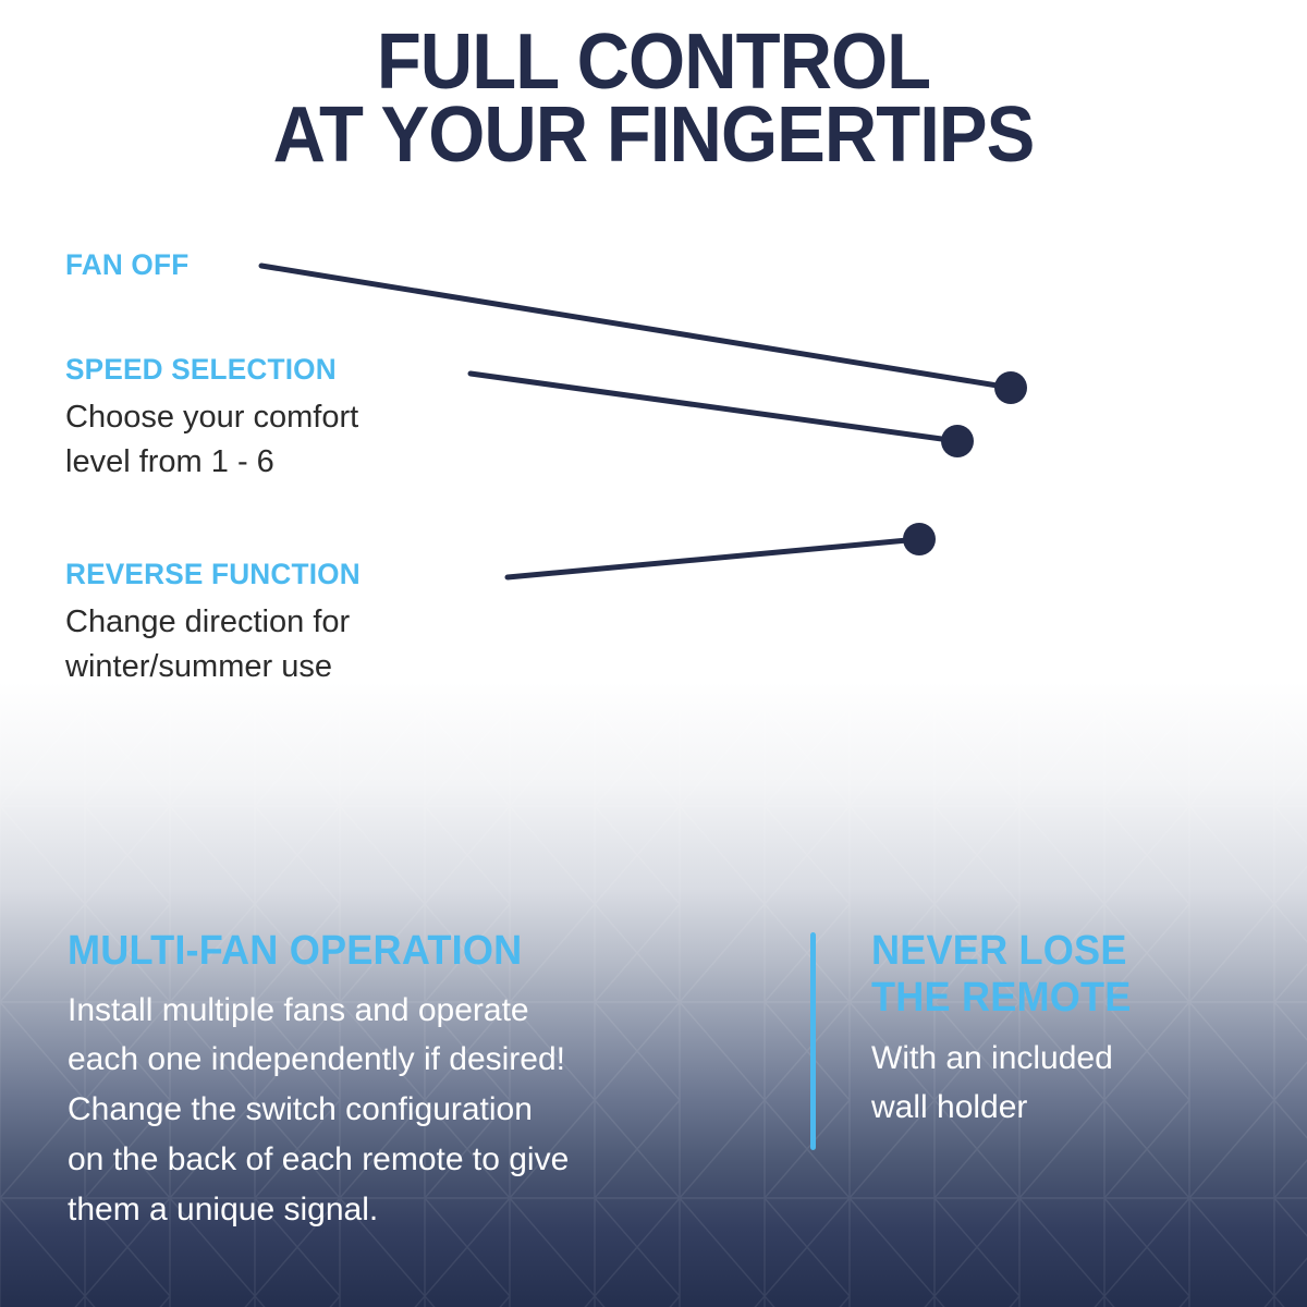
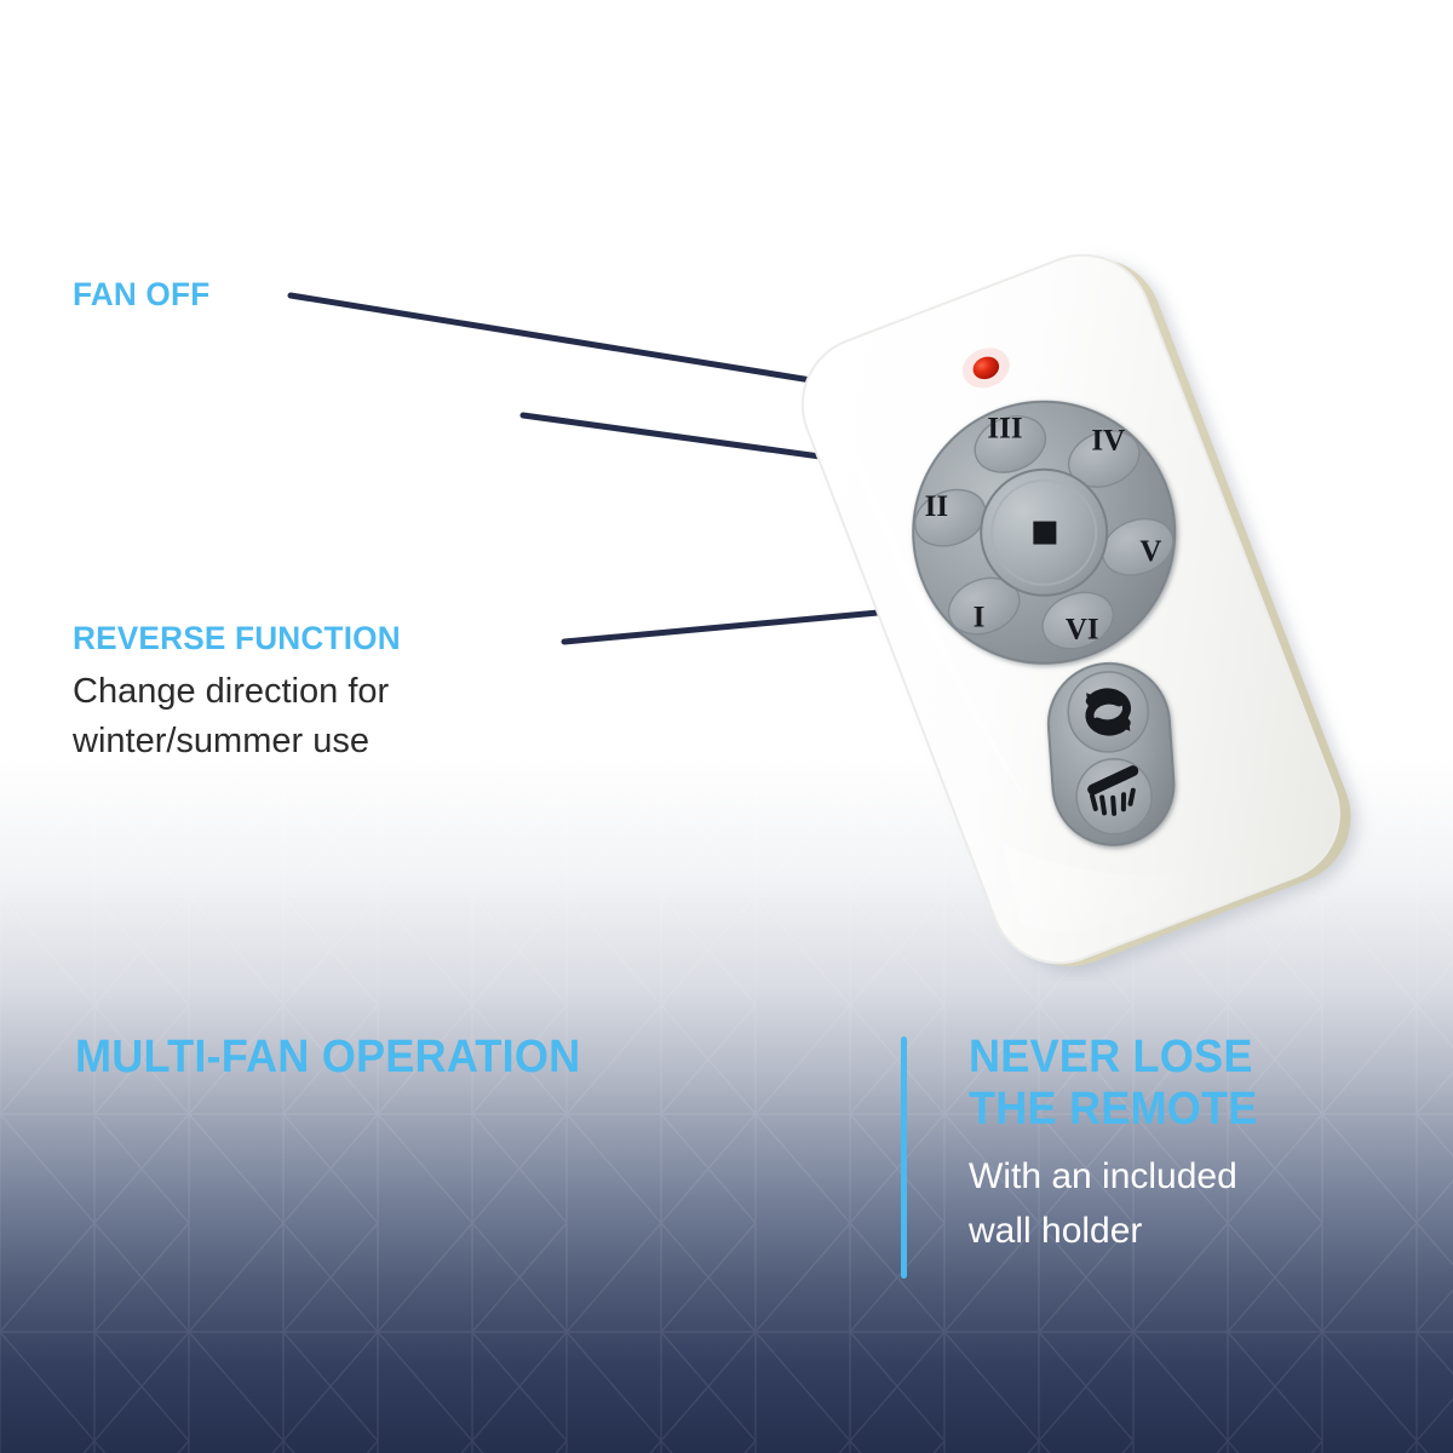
- FULL CONTROL
- AT YOUR FINGERTIPS
  FAN OFF
- SPEED SELECTION
- Choose your comfort
- level from 1 - 6
  REVERSE FUNCTION
  Change direction for
  winter/summer use
+ III
+ IV
+ V
+ VI
+ I
+ II
  MULTI-FAN OPERATION
- Install multiple fans and operate
- each one independently if desired!
- Change the switch configuration
- on the back of each remote to give
- them a unique signal.
  NEVER LOSE
  THE REMOTE
  With an included
  wall holder
